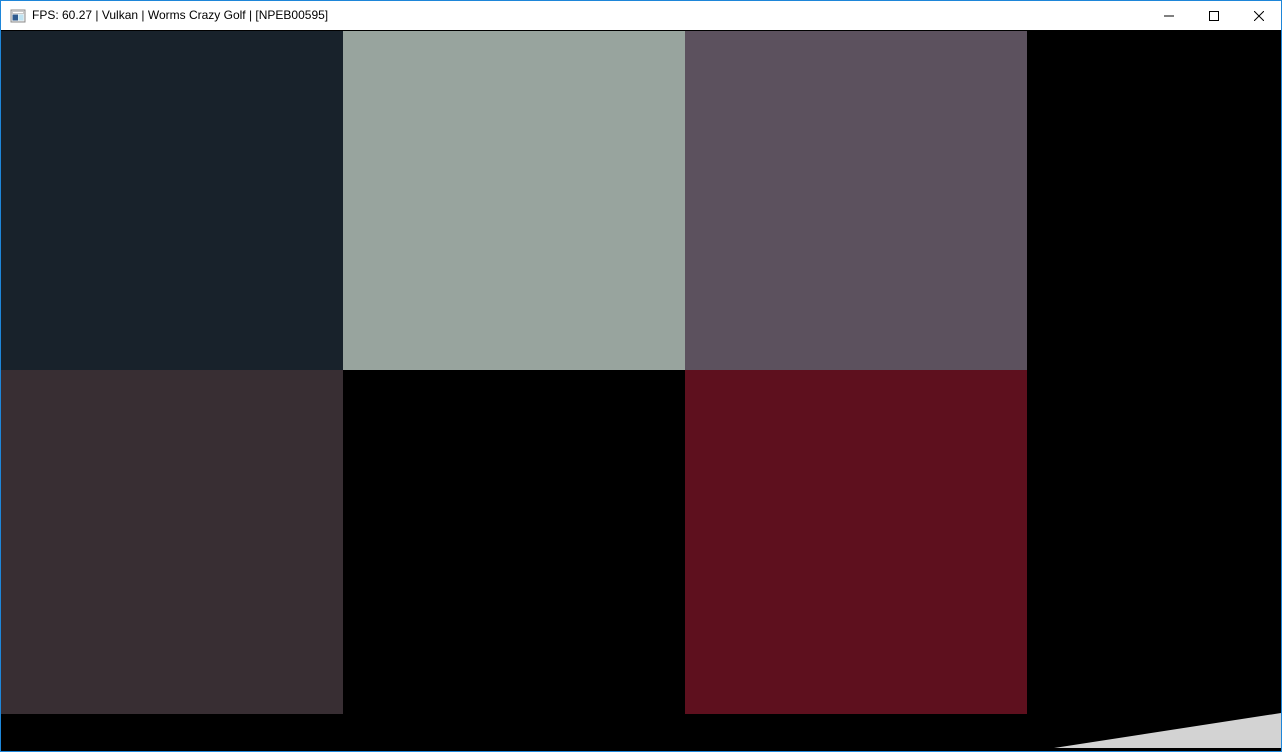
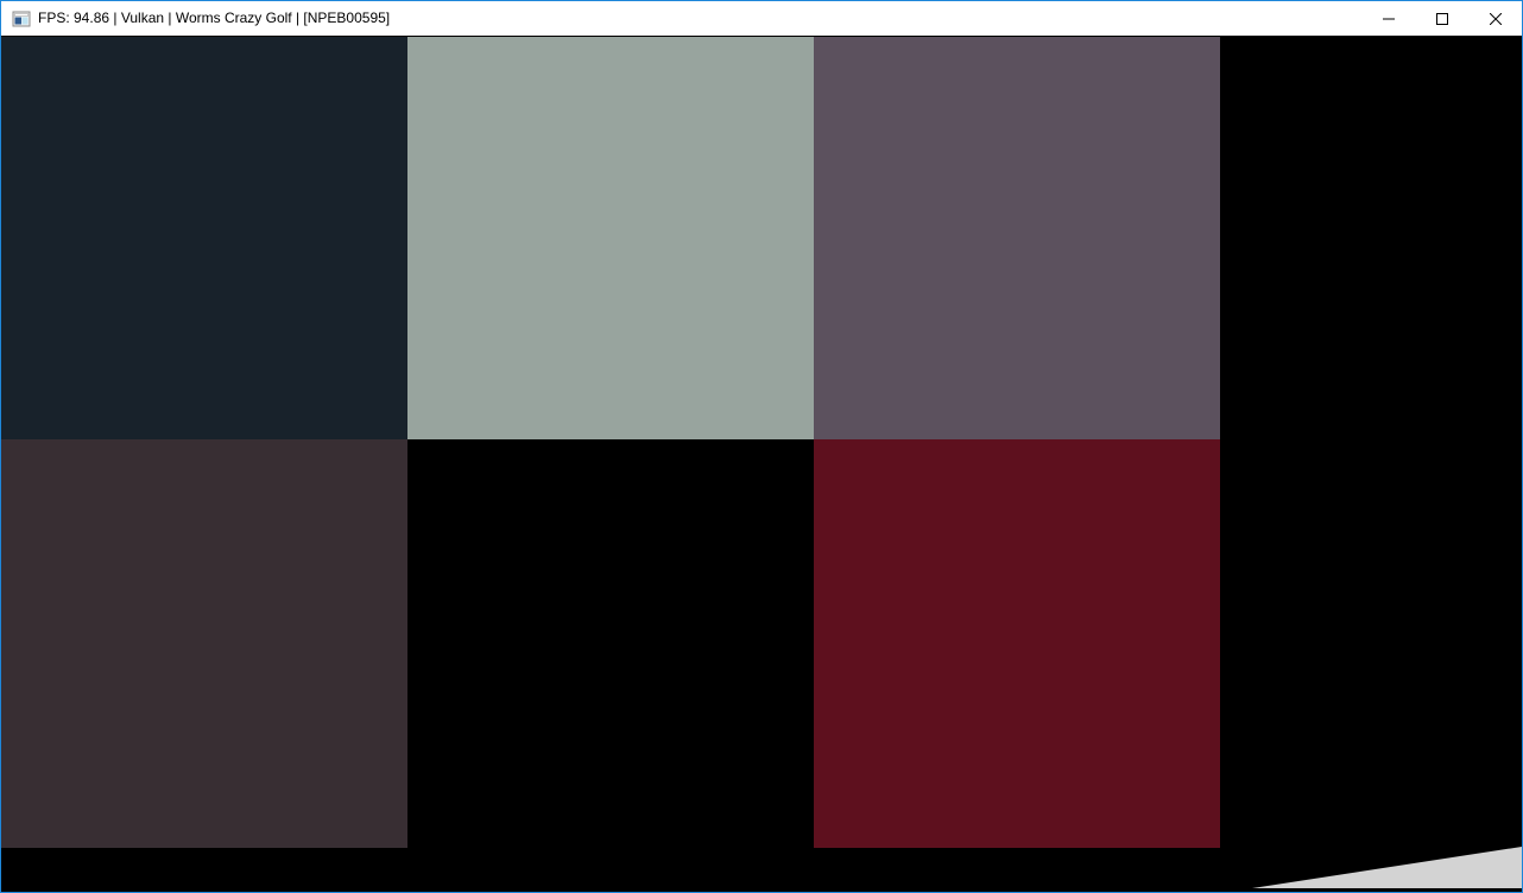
- FPS: 60.27 | Vulkan | Worms Crazy Golf | [NPEB00595]
+ FPS: 94.86 | Vulkan | Worms Crazy Golf | [NPEB00595]
